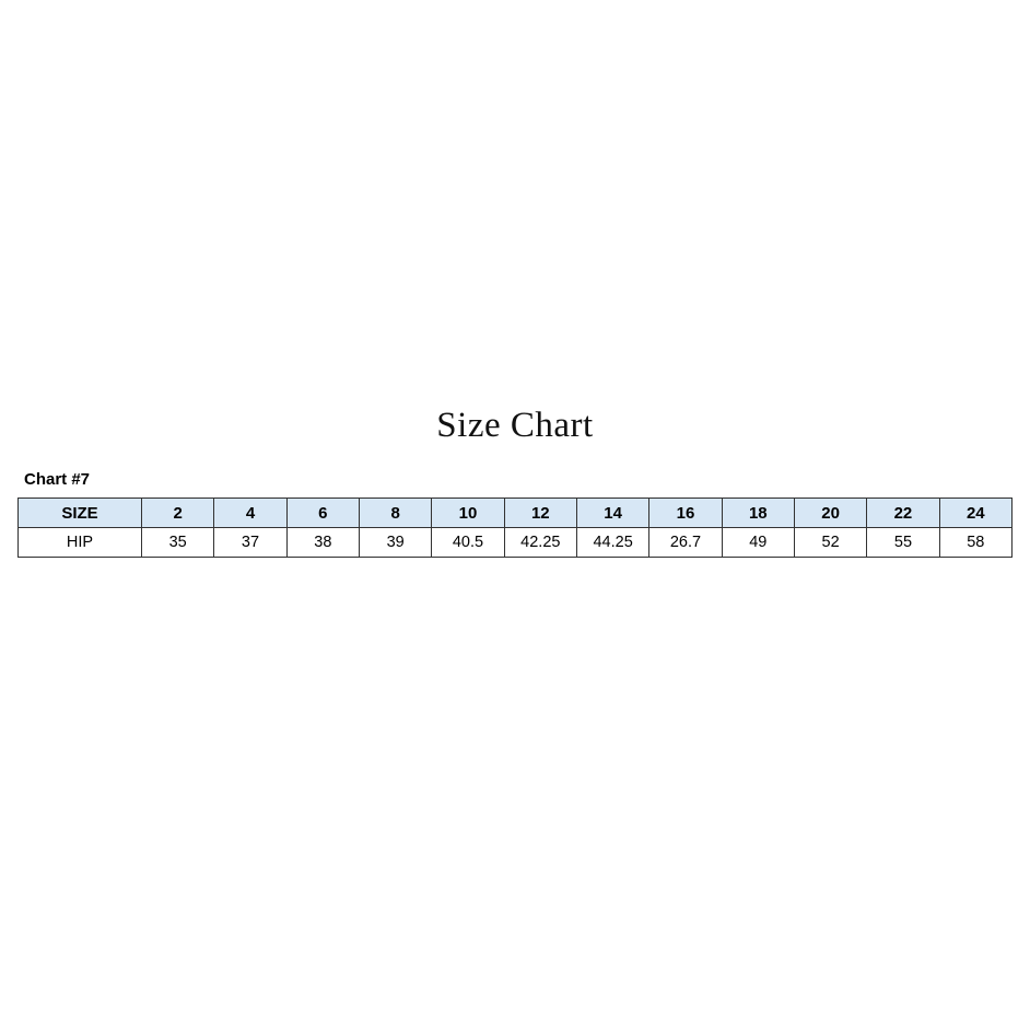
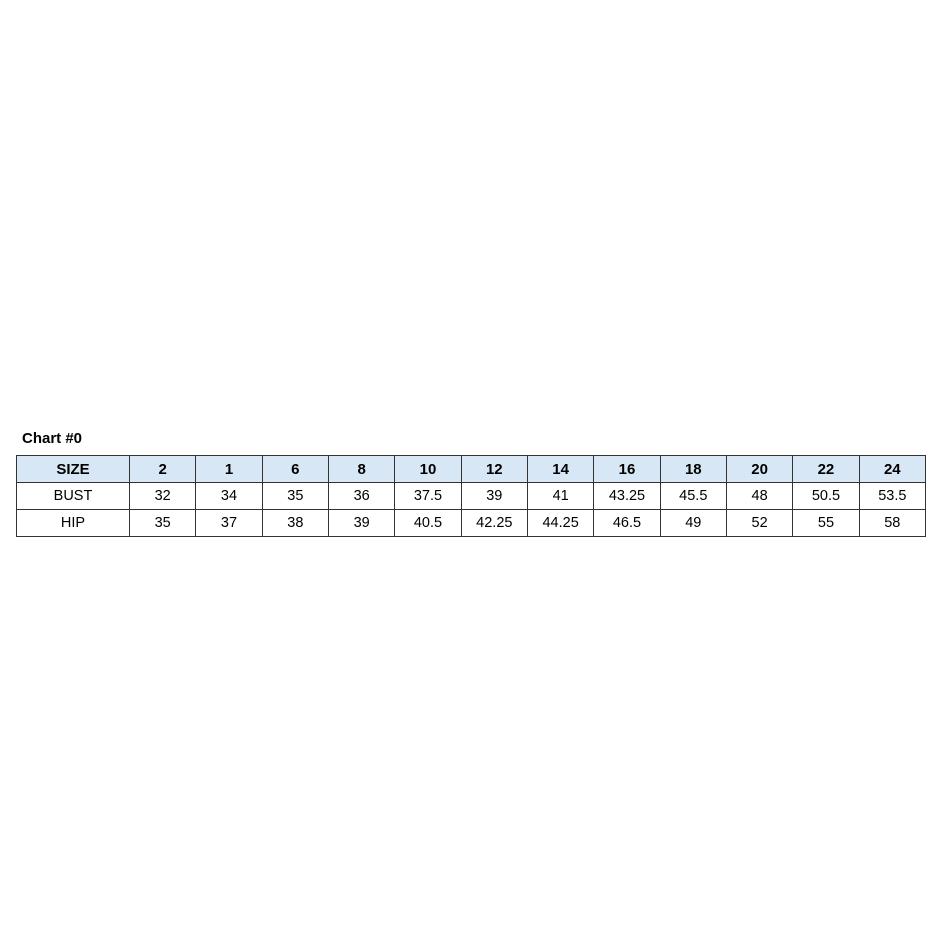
- Size Chart
- Chart #7
+ Chart #0
- SIZE	2	4	6	8	10	12	14	16	18	20	22	24
+ SIZE	2	1	6	8	10	12	14	16	18	20	22	24
+ BUST	32	34	35	36	37.5	39	41	43.25	45.5	48	50.5	53.5
- HIP	35	37	38	39	40.5	42.25	44.25	26.7	49	52	55	58
+ HIP	35	37	38	39	40.5	42.25	44.25	46.5	49	52	55	58
